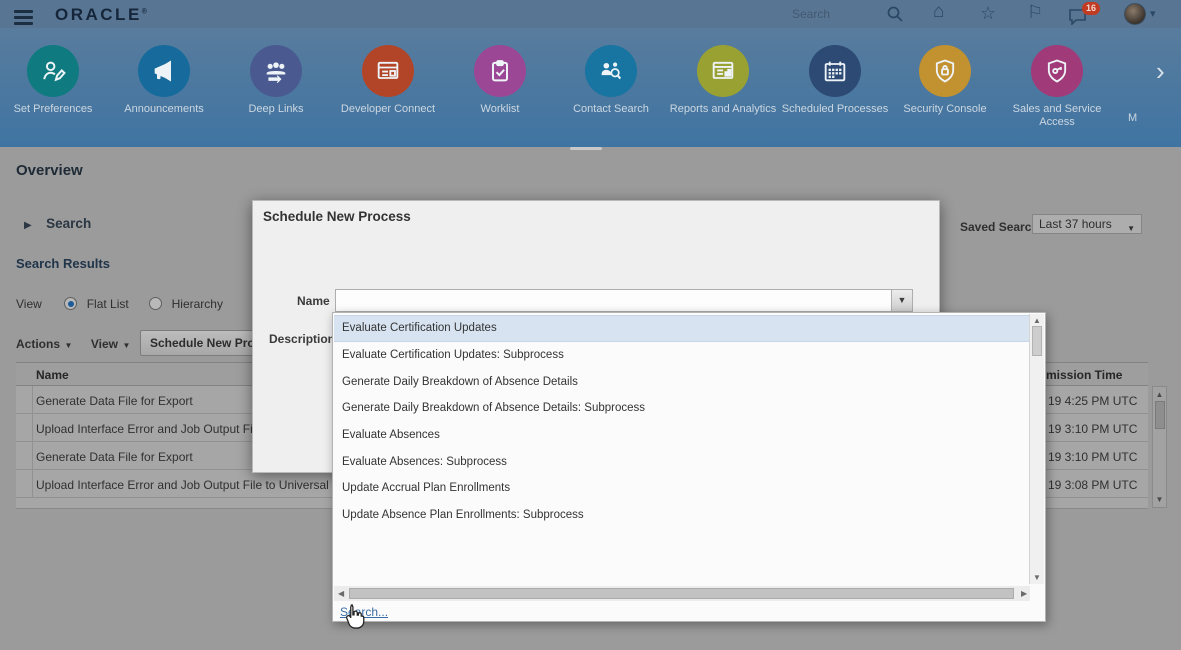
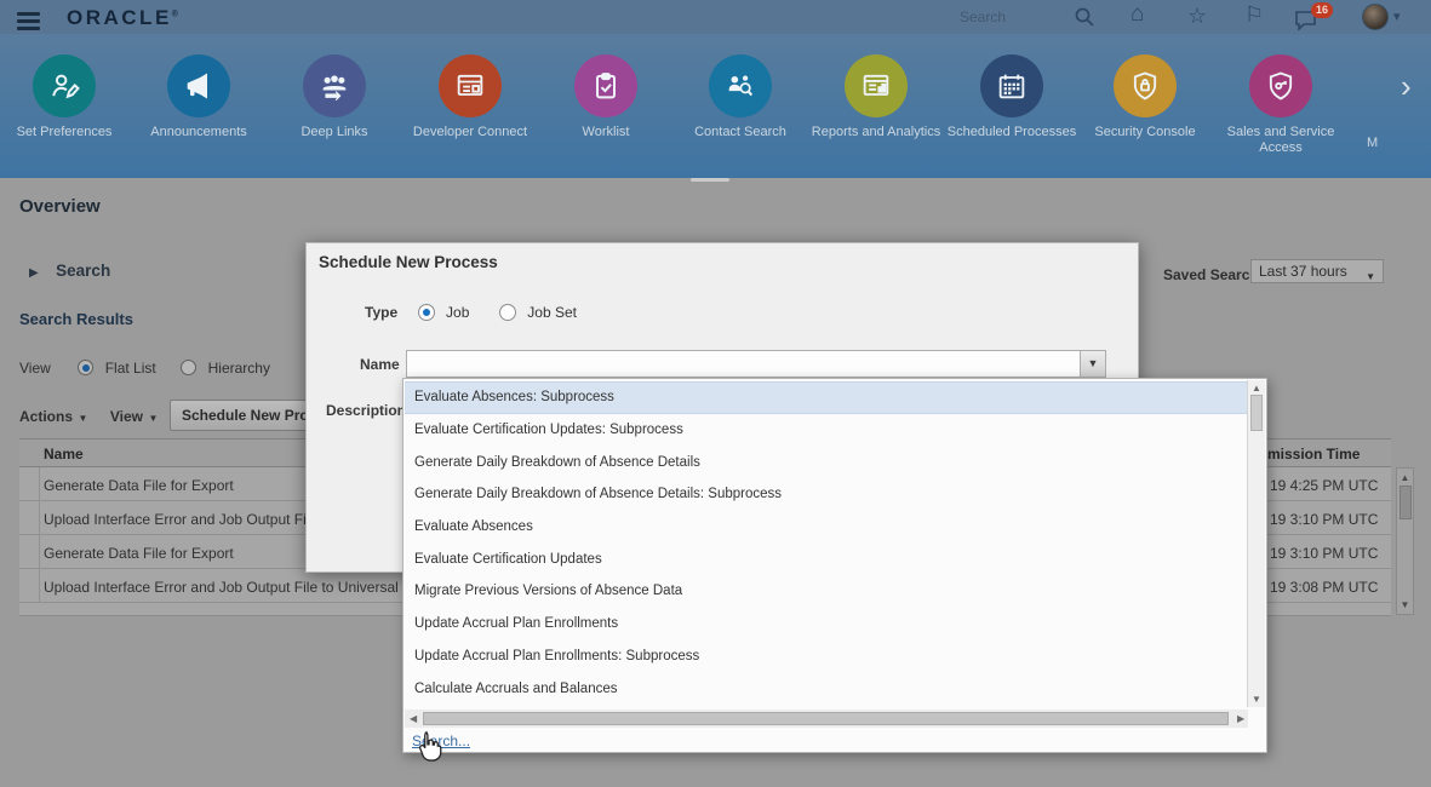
  ORACLE
  Search
  ⌂
  ☆
  ⚐
  16
  ▾
  Set Preferences
  Announcements
  Deep Links
  Developer Connect
  Worklist
  Contact Search
  Reports and Analytics
  Scheduled Processes
  Security Console
  Sales and Service Access
  M
  ›
  Overview
  ▶ Search
  Search Results
  View Flat List Hierarchy
  Actions ▼ View ▼
  Schedule New Pr
  Saved Searc
  Last 37 hours
  ▼
  Name
  mission Time
  Generate Data File for Export
  19 4:25 PM UTC
  19 3:10 PM UTC
  Generate Data File for Export
  19 3:10 PM UTC
  Upload Interface Error and Job Output File to Universal
  19 3:08 PM UTC
  ▲
  ▼
  Schedule New Process
+ Type Job Job Set
  Name
  ▼
  Descriptio
- Evaluate Certification Updates
+ Evaluate Absences: Subprocess
  Evaluate Certification Updates: Subprocess
  Generate Daily Breakdown of Absence Details
  Generate Daily Breakdown of Absence Details: Subprocess
  Evaluate Absences
- Evaluate Absences: Subprocess
+ Evaluate Certification Updates
+ Migrate Previous Versions of Absence Data
  Update Accrual Plan Enrollments
- Update Absence Plan Enrollments: Subprocess
+ Update Accrual Plan Enrollments: Subprocess
+ Calculate Accruals and Balances
  ▲
  ▼
  ◀
  ▶
  Sarch...
